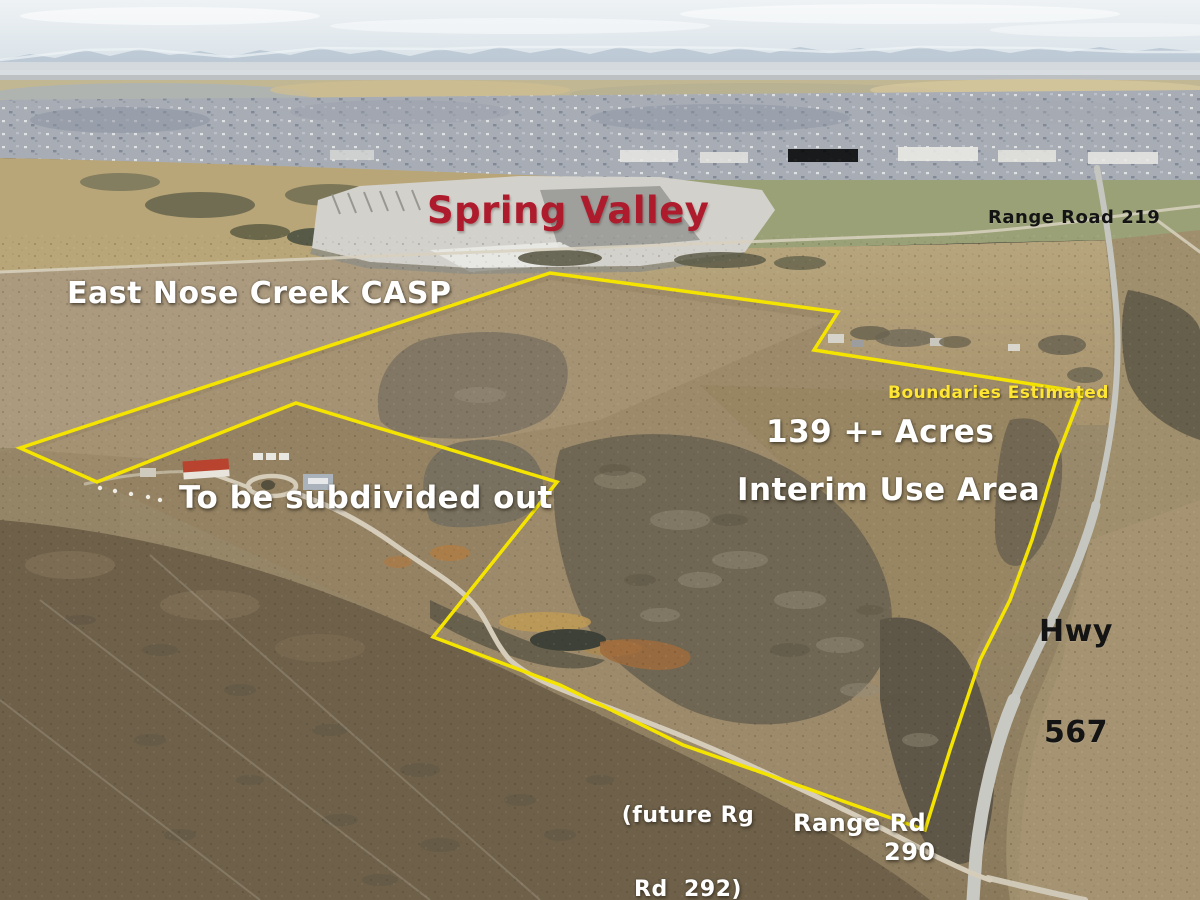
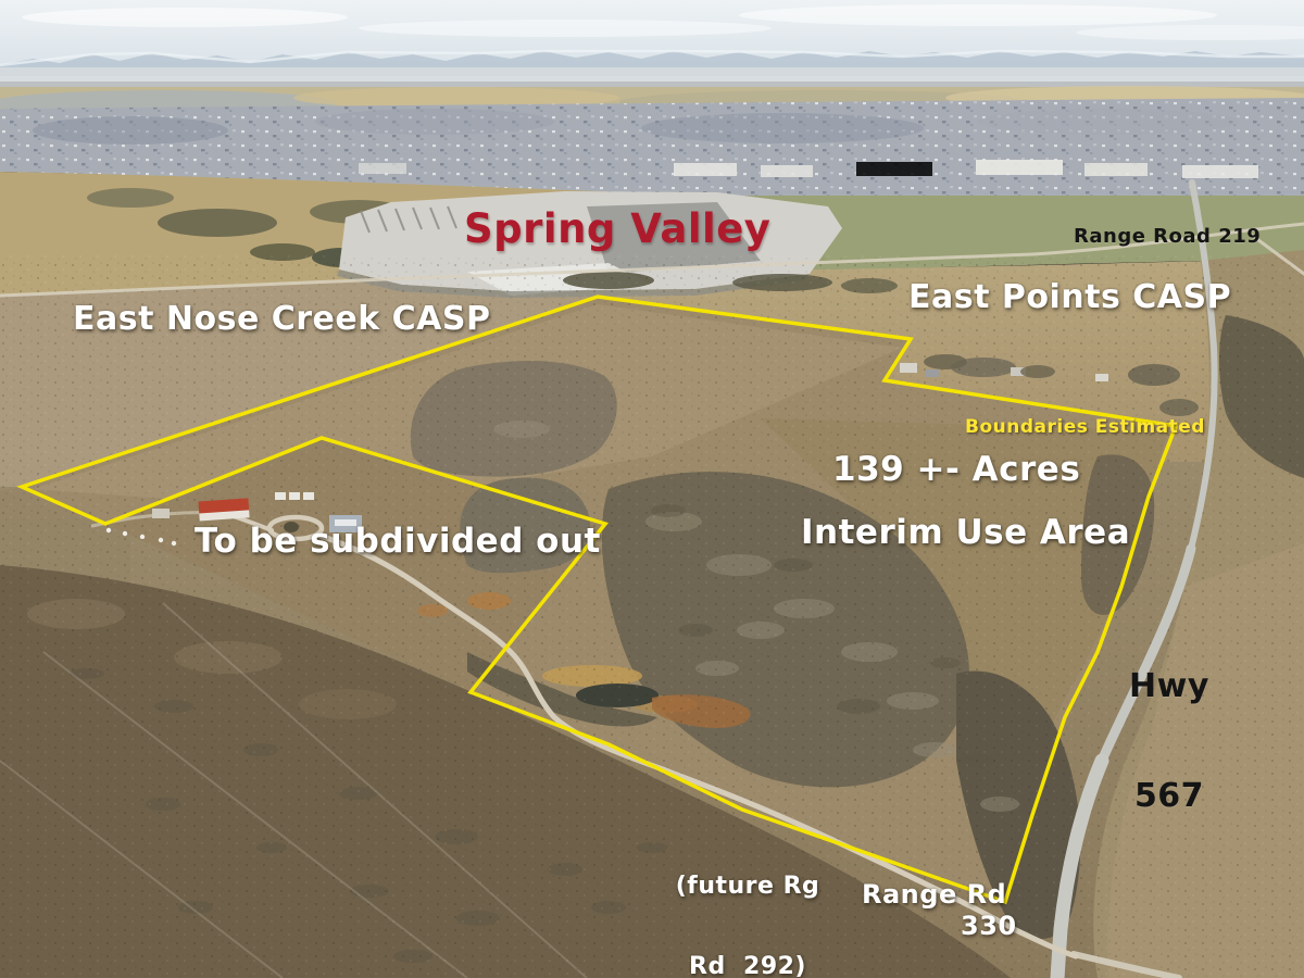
  Spring Valley
  Range Road 219
  East Nose Creek CASP
+ East Points CASP
  Boundaries Estimated
  139 +- Acres
  Interim Use Area
  To be subdivided out
  Hwy
  567
  (future Rg
  Rd 292)
  Range Rd
- 290
+ 330
